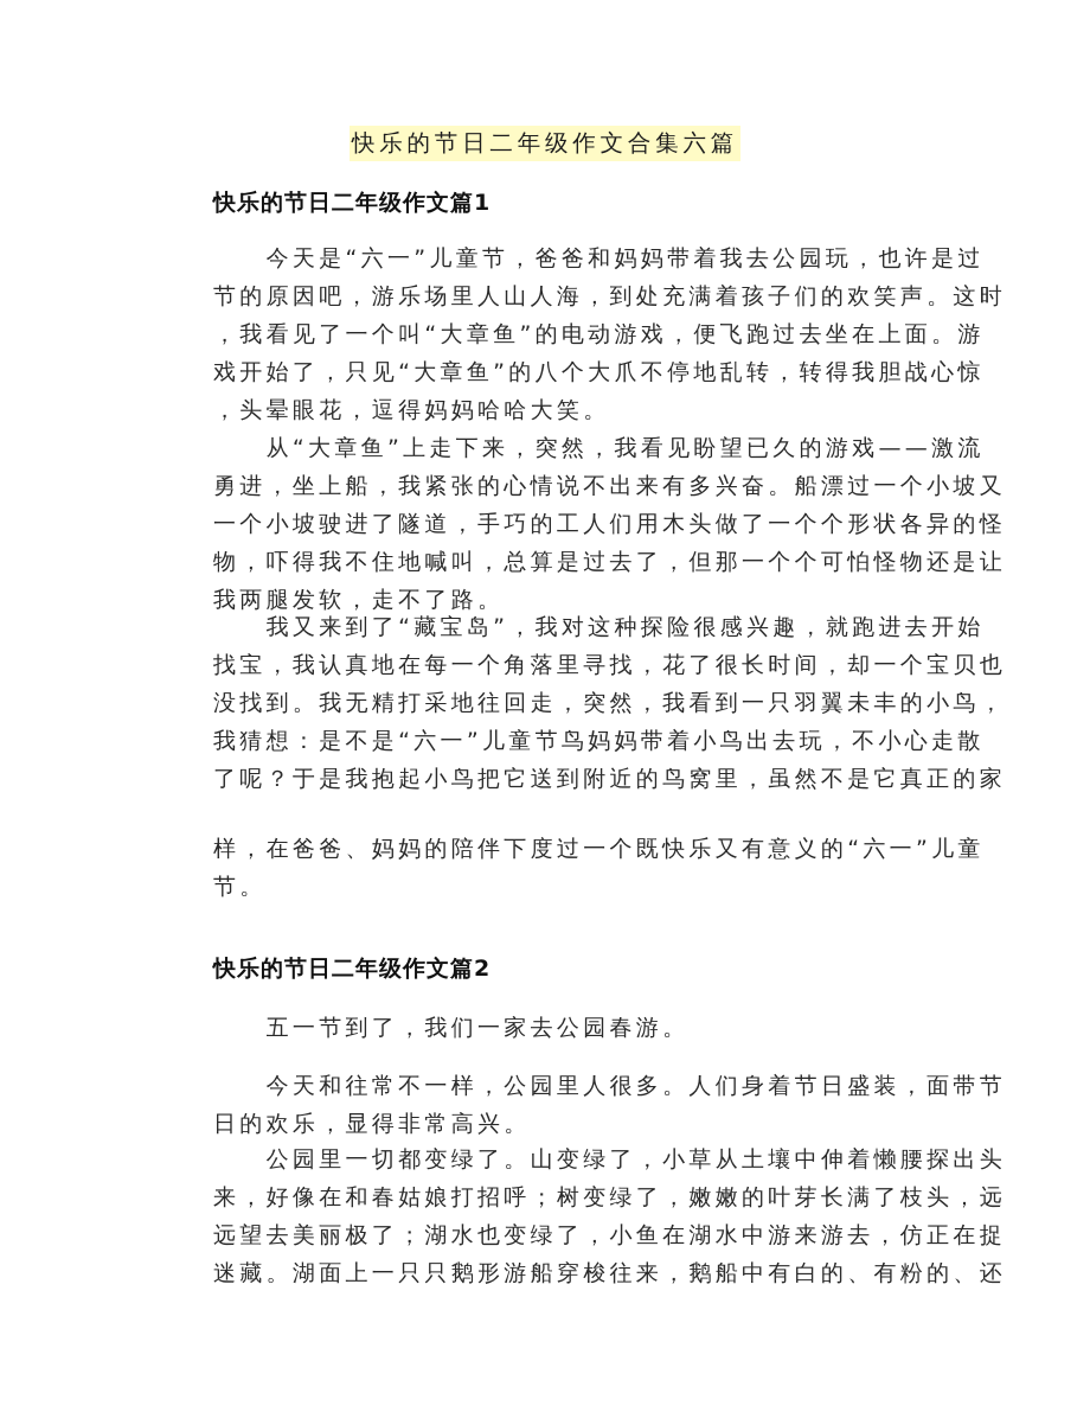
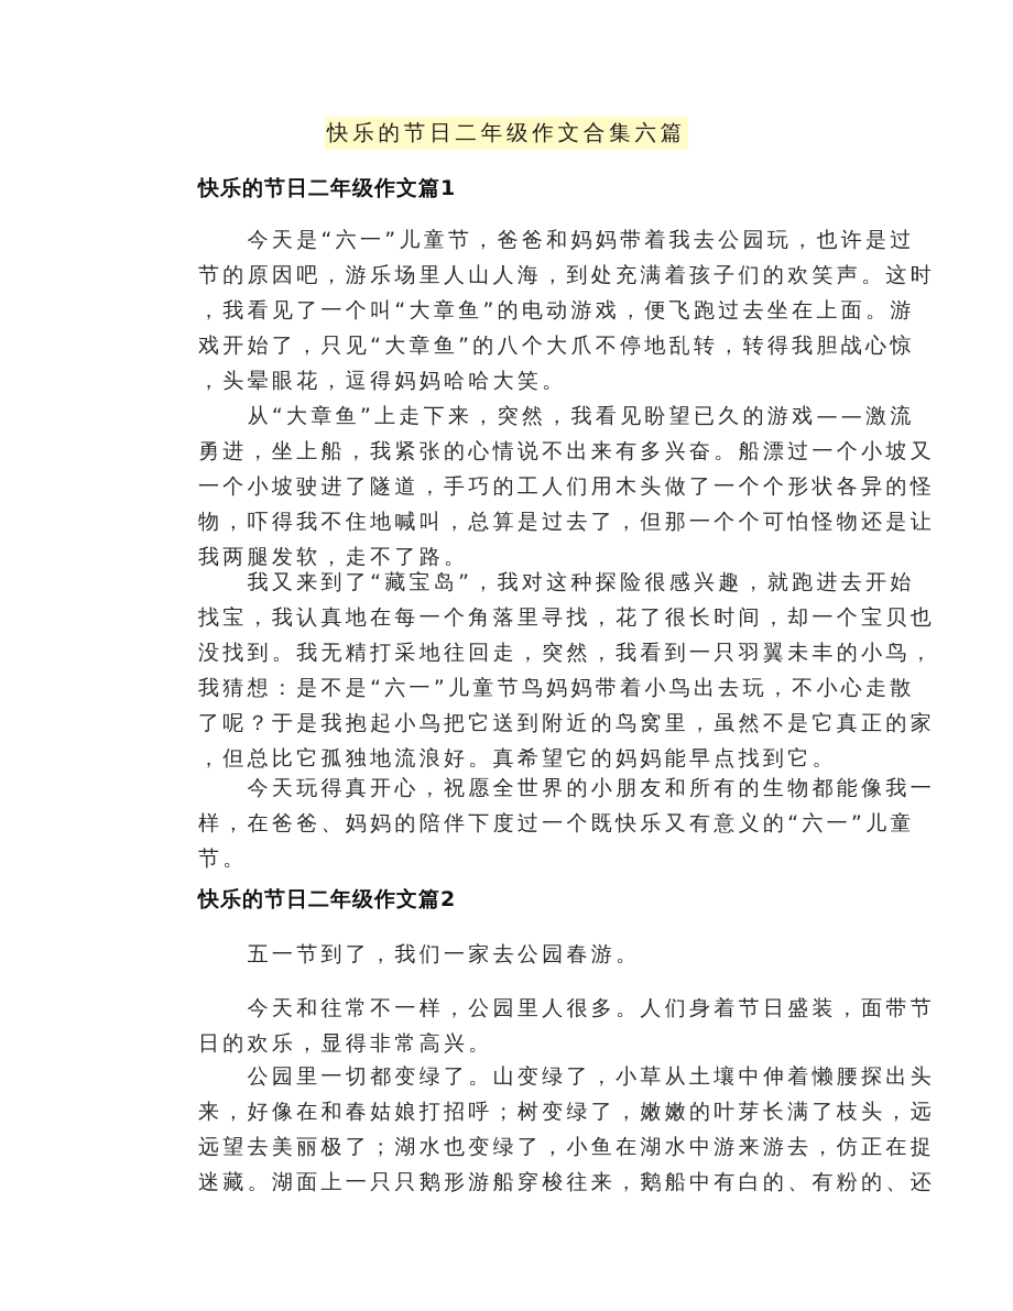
  快乐的节日二年级作文合集六篇
  快乐的节日二年级作文篇1
  今天是“六一”儿童节，爸爸和妈妈带着我去公园玩，也许是过
  节的原因吧，游乐场里人山人海，到处充满着孩子们的欢笑声。这时
  ，我看见了一个叫“大章鱼”的电动游戏，便飞跑过去坐在上面。游
  戏开始了，只见“大章鱼”的八个大爪不停地乱转，转得我胆战心惊
  ，头晕眼花，逗得妈妈哈哈大笑。
  从“大章鱼”上走下来，突然，我看见盼望已久的游戏——激流
  勇进，坐上船，我紧张的心情说不出来有多兴奋。船漂过一个小坡又
  一个小坡驶进了隧道，手巧的工人们用木头做了一个个形状各异的怪
  物，吓得我不住地喊叫，总算是过去了，但那一个个可怕怪物还是让
  我两腿发软，走不了路。
  我又来到了“藏宝岛”，我对这种探险很感兴趣，就跑进去开始
  找宝，我认真地在每一个角落里寻找，花了很长时间，却一个宝贝也
  没找到。我无精打采地往回走，突然，我看到一只羽翼未丰的小鸟，
  我猜想：是不是“六一”儿童节鸟妈妈带着小鸟出去玩，不小心走散
  了呢？于是我抱起小鸟把它送到附近的鸟窝里，虽然不是它真正的家
+ ，但总比它孤独地流浪好。真希望它的妈妈能早点找到它。
+ 今天玩得真开心，祝愿全世界的小朋友和所有的生物都能像我一
  样，在爸爸、妈妈的陪伴下度过一个既快乐又有意义的“六一”儿童
  节。
  快乐的节日二年级作文篇2
  五一节到了，我们一家去公园春游。
  今天和往常不一样，公园里人很多。人们身着节日盛装，面带节
  日的欢乐，显得非常高兴。
  公园里一切都变绿了。山变绿了，小草从土壤中伸着懒腰探出头
  来，好像在和春姑娘打招呼；树变绿了，嫩嫩的叶芽长满了枝头，远
  远望去美丽极了；湖水也变绿了，小鱼在湖水中游来游去，仿正在捉
  迷藏。湖面上一只只鹅形游船穿梭往来，鹅船中有白的、有粉的、还
